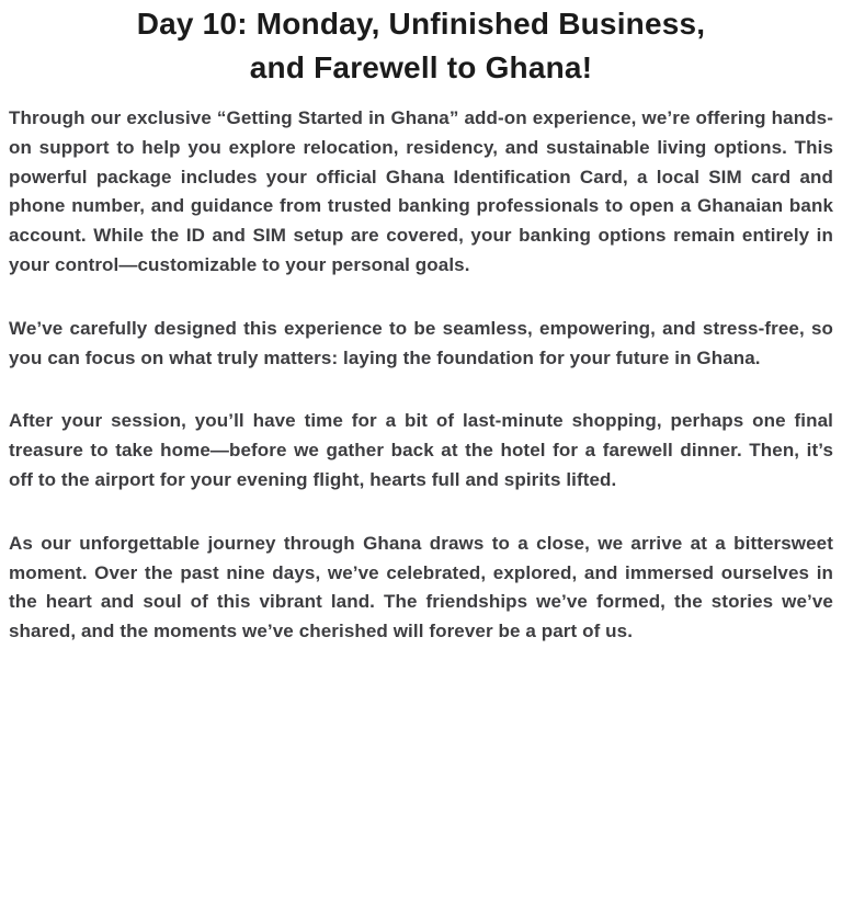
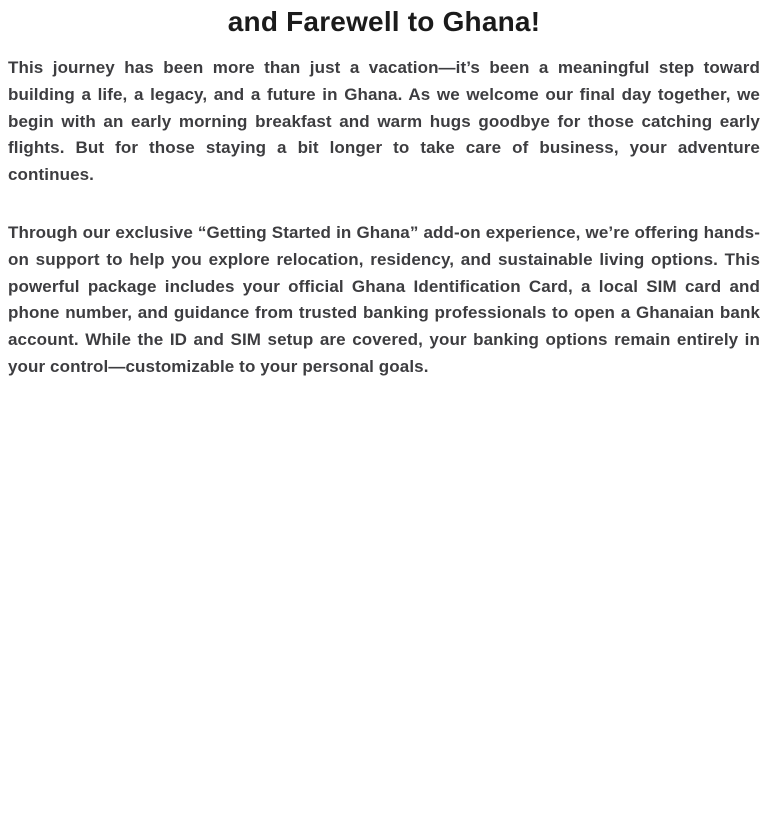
- Day 10: Monday, Unfinished Business,
  and Farewell to Ghana!
+ This journey has been more than just a vacation—it’s been a meaningful step toward building a life, a legacy, and a future in Ghana. As we welcome our final day together, we begin with an early morning breakfast and warm hugs goodbye for those catching early flights. But for those staying a bit longer to take care of business, your adventure continues.
  Through our exclusive “Getting Started in Ghana” add-on experience, we’re offering hands-on support to help you explore relocation, residency, and sustainable living options. This powerful package includes your official Ghana Identification Card, a local SIM card and phone number, and guidance from trusted banking professionals to open a Ghanaian bank account. While the ID and SIM setup are covered, your banking options remain entirely in your control—customizable to your personal goals.
- We’ve carefully designed this experience to be seamless, empowering, and stress-free, so you can focus on what truly matters: laying the foundation for your future in Ghana.
- After your session, you’ll have time for a bit of last-minute shopping, perhaps one final treasure to take home—before we gather back at the hotel for a farewell dinner. Then, it’s off to the airport for your evening flight, hearts full and spirits lifted.
- As our unforgettable journey through Ghana draws to a close, we arrive at a bittersweet moment. Over the past nine days, we’ve celebrated, explored, and immersed ourselves in the heart and soul of this vibrant land. The friendships we’ve formed, the stories we’ve shared, and the moments we’ve cherished will forever be a part of us.
